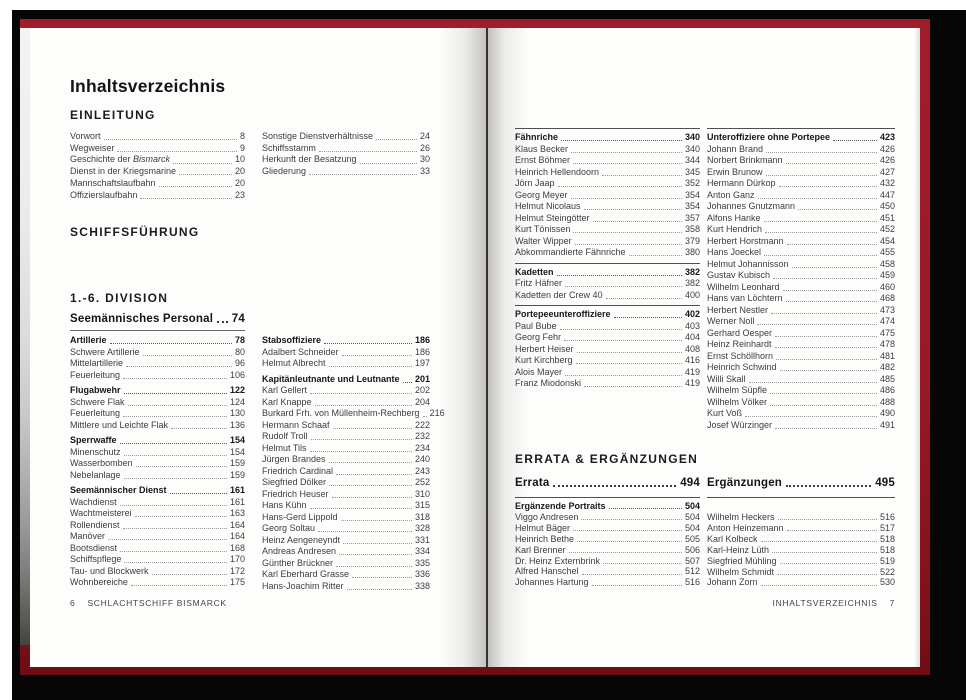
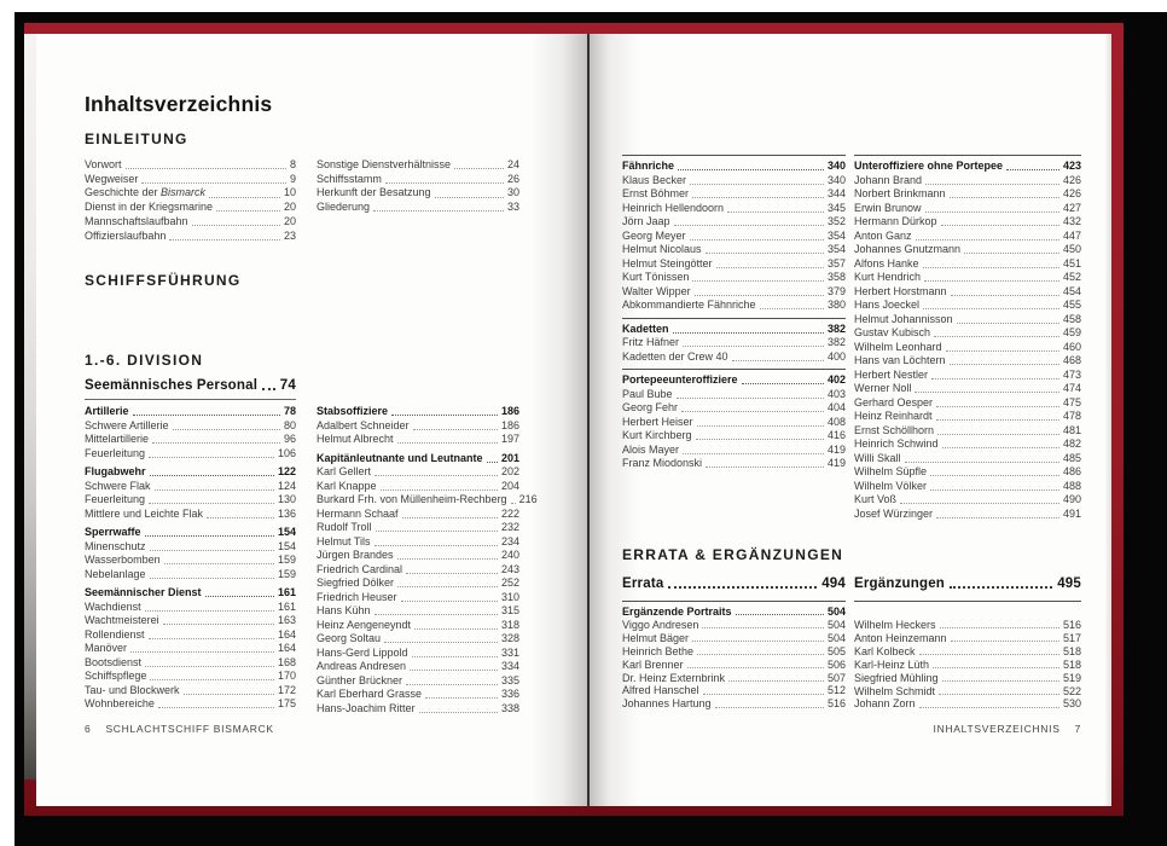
  Inhaltsverzeichnis
  EINLEITUNG
  Vorwort
  8
  Wegweiser
  9
  Geschichte der Bismarck
  10
  Dienst in der Kriegsmarine
  20
  Mannschaftslaufbahn
  20
  Offizierslaufbahn
  23
  Sonstige Dienstverhältnisse
  24
  Schiffsstamm
  26
  Herkunft der Besatzung
  30
  Gliederung
  33
  SCHIFFSFÜHRUNG
  1.-6. DIVISION
  Seemännisches Personal
  74
  Artillerie
  78
  Schwere Artillerie
  80
  Mittelartillerie
  96
  Feuerleitung
  106
  Flugabwehr
  122
  Schwere Flak
  124
  Feuerleitung
  130
  Mittlere und Leichte Flak
  136
  Sperrwaffe
  154
  Minenschutz
  154
  Wasserbomben
  159
  Nebelanlage
  159
  Seemännischer Dienst
  161
  Wachdienst
  161
  Wachtmeisterei
  163
  Rollendienst
  164
  Manöver
  164
  Bootsdienst
  168
  Schiffspflege
  170
  Tau- und Blockwerk
  172
  Wohnbereiche
  175
  Stabsoffiziere
  186
  Adalbert Schneider
  186
  Helmut Albrecht
  197
  Kapitänleutnante und Leutnante
  201
  Karl Gellert
  202
  Karl Knappe
  204
  Burkard Frh. von Müllenheim-Rechberg
  Hermann Schaaf
  222
  Rudolf Troll
  232
  Helmut Tils
  234
  Jürgen Brandes
  240
  Friedrich Cardinal
  243
  Siegfried Dölker
  252
  Friedrich Heuser
  310
  Hans Kühn
  315
- Hans-Gerd Lippold
+ Heinz Aengeneyndt
  318
  Georg Soltau
  328
- Heinz Aengeneyndt
+ Hans-Gerd Lippold
  331
  Andreas Andresen
  334
  Günther Brückner
  335
  Karl Eberhard Grasse
  336
  Hans-Joachim Ritter
  338
  6 SCHLACHTSCHIFF BISMARCK
  340
  us Becker
  340
  st Böhmer
  344
  nrich Hellendoorn
  345
  352
  org Meyer
  354
  mut Nicolaus
  354
  mut Steingötter
  357
  t Tönissen
  358
  lter Wipper
  379
  ommandierte Fähnriche
  380
  detten
  382
  382
  etten der Crew 40
  400
  tepeeunteroffiziere
  402
  403
  org Fehr
  404
  bert Heiser
  408
  t Kirchberg
  416
  is Mayer
  419
  nz Miodonski
  419
  Unteroffiziere ohne Portepee
  423
  Johann Brand
  426
  Norbert Brinkmann
  426
  Erwin Brunow
  427
  Hermann Dürkop
  432
  Anton Ganz
  447
  Johannes Gnutzmann
  450
  Alfons Hanke
  451
  Kurt Hendrich
  452
  Herbert Horstmann
  454
  Hans Joeckel
  455
  Helmut Johannisson
  458
  Gustav Kubisch
  459
  Wilhelm Leonhard
  460
  Hans van Löchtern
  468
  Herbert Nestler
  473
  Werner Noll
  474
  Gerhard Oesper
  475
  Heinz Reinhardt
  478
  Ernst Schöllhorn
  481
  Heinrich Schwind
  482
  Willi Skall
  485
  Wilhelm Süpfle
  486
  Wilhelm Völker
  488
  Kurt Voß
  490
  Josef Würzinger
  491
  RRATA & ERGÄNZUNGEN
  494
  änzende Portraits
  504
  go Andresen
  504
  mut Bäger
  504
  nrich Bethe
  505
  l Brenner
  506
  Heinz Externbrink
  507
  ed Hanschel
  512
  annes Hartung
  516
  Ergänzungen
  495
  Wilhelm Heckers
  516
  Anton Heinzemann
  517
  Karl Kolbeck
  518
  Karl-Heinz Lüth
  518
  Siegfried Mühling
  519
  Wilhelm Schmidt
  522
  Johann Zorn
  530
  INHALTSVERZEICHNIS 7
